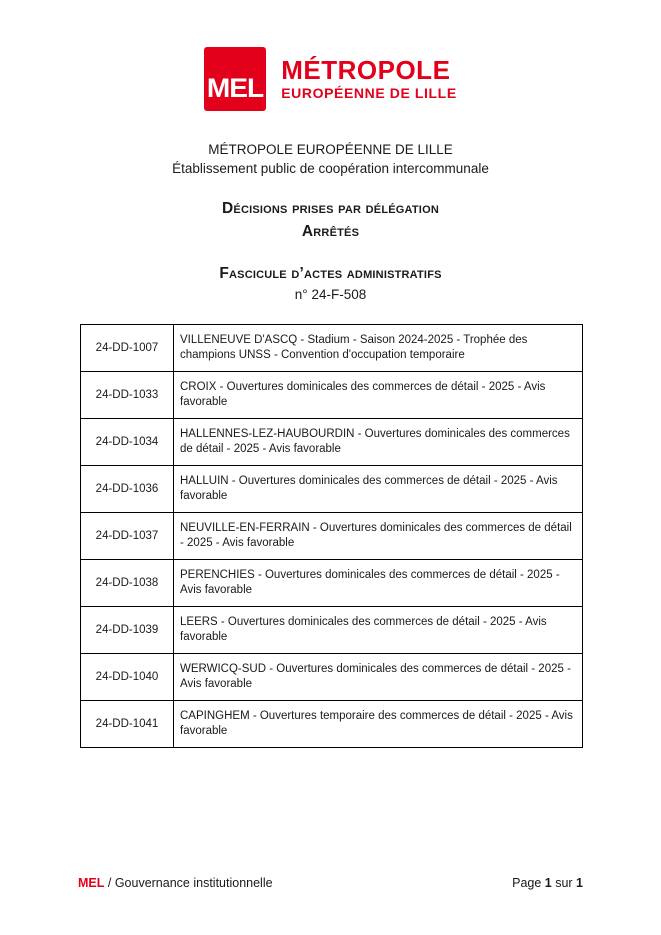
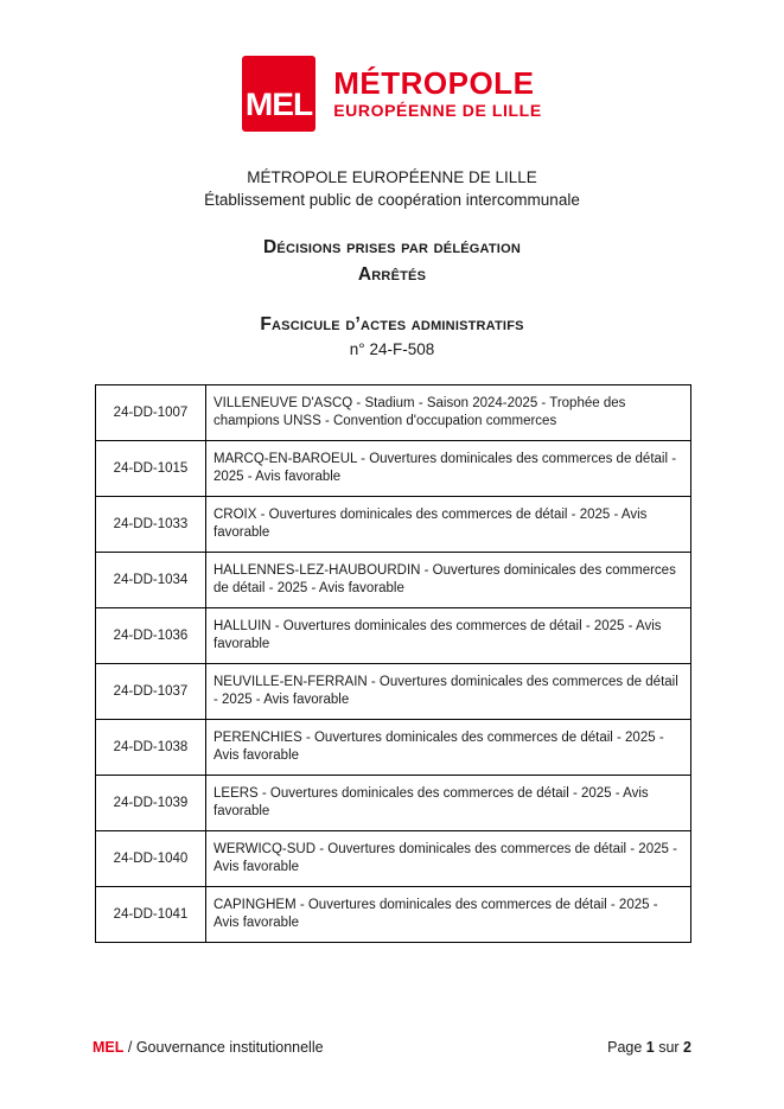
  MEL
  MÉTROPOLE
  EUROPÉENNE DE LILLE
  MÉTROPOLE EUROPÉENNE DE LILLE
  Établissement public de coopération intercommunale
  Décisions prises par délégation
  Arrêtés
  Fascicule d’actes administratifs
  n° 24-F-508
- 24-DD-1007	VILLENEUVE D'ASCQ - Stadium - Saison 2024-2025 - Trophée des champions UNSS - Convention d'occupation temporaire
+ 24-DD-1007	VILLENEUVE D'ASCQ - Stadium - Saison 2024-2025 - Trophée des champions UNSS - Convention d'occupation commerces
+ 24-DD-1015	MARCQ-EN-BAROEUL - Ouvertures dominicales des commerces de détail - 2025 - Avis favorable
  24-DD-1033	CROIX - Ouvertures dominicales des commerces de détail - 2025 - Avis favorable
  24-DD-1034	HALLENNES-LEZ-HAUBOURDIN - Ouvertures dominicales des commerces de détail - 2025 - Avis favorable
  24-DD-1036	HALLUIN - Ouvertures dominicales des commerces de détail - 2025 - Avis favorable
  24-DD-1037	NEUVILLE-EN-FERRAIN - Ouvertures dominicales des commerces de détail - 2025 - Avis favorable
  24-DD-1038	PERENCHIES - Ouvertures dominicales des commerces de détail - 2025 - Avis favorable
  24-DD-1039	LEERS - Ouvertures dominicales des commerces de détail - 2025 - Avis favorable
  24-DD-1040	WERWICQ-SUD - Ouvertures dominicales des commerces de détail - 2025 - Avis favorable
- 24-DD-1041	CAPINGHEM - Ouvertures temporaire des commerces de détail - 2025 - Avis favorable
+ 24-DD-1041	CAPINGHEM - Ouvertures dominicales des commerces de détail - 2025 - Avis favorable
  MEL / Gouvernance institutionnelle
- Page 1 sur 1
+ Page 1 sur 2
